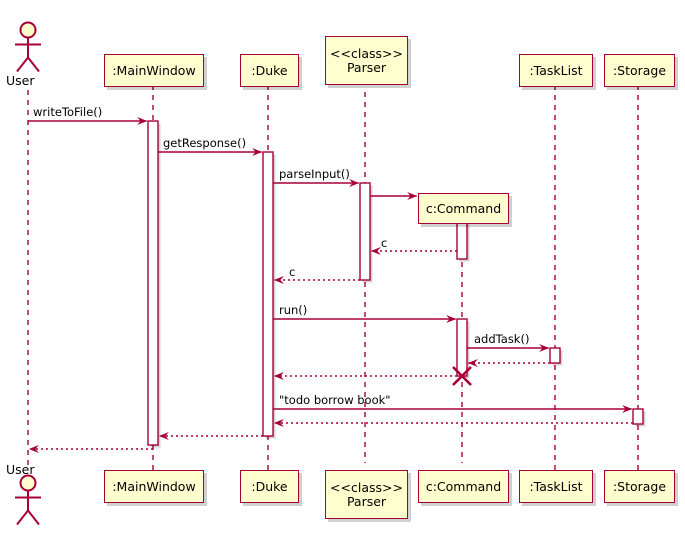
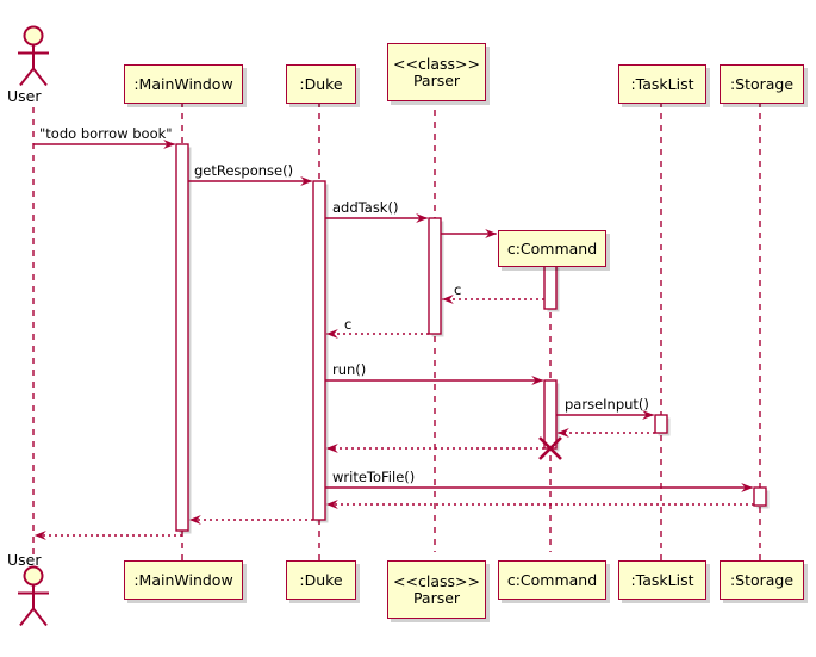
  :MainWindow
  :Duke
  <<class>>
  Parser
  :TaskList
  :Storage
  :MainWindow
  :Duke
  <<class>>
  Parser
  c:Command
  :TaskList
  :Storage
  c:Command
- writeToFile()
+ "todo borrow book"
  getResponse()
- parseInput()
+ addTask()
  c
  c
  run()
- addTask()
+ parseInput()
- "todo borrow book"
+ writeToFile()
  User
  User
